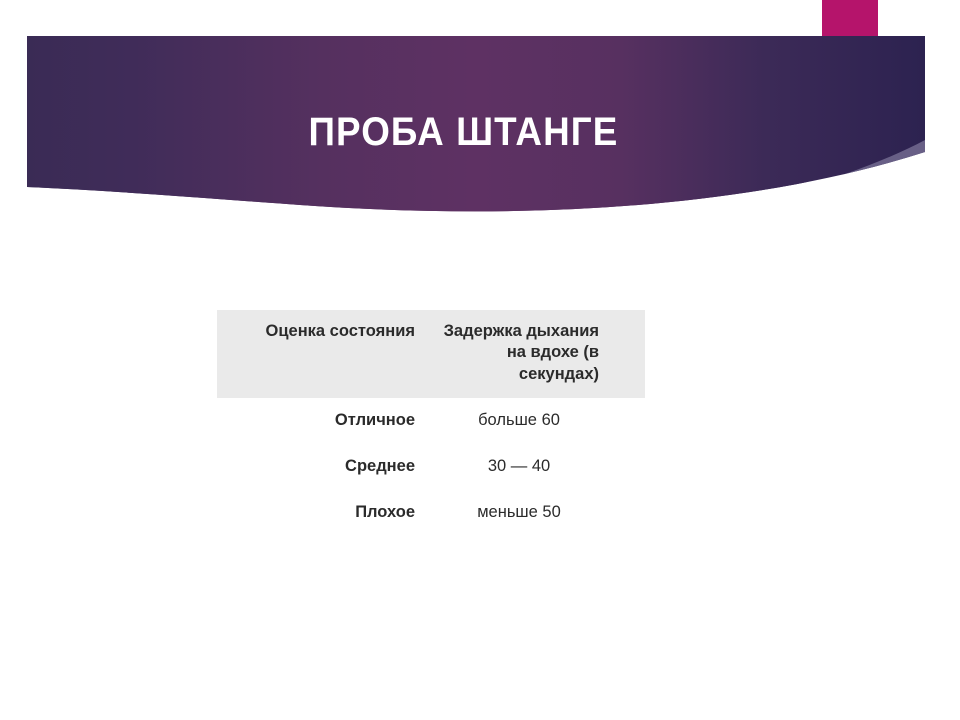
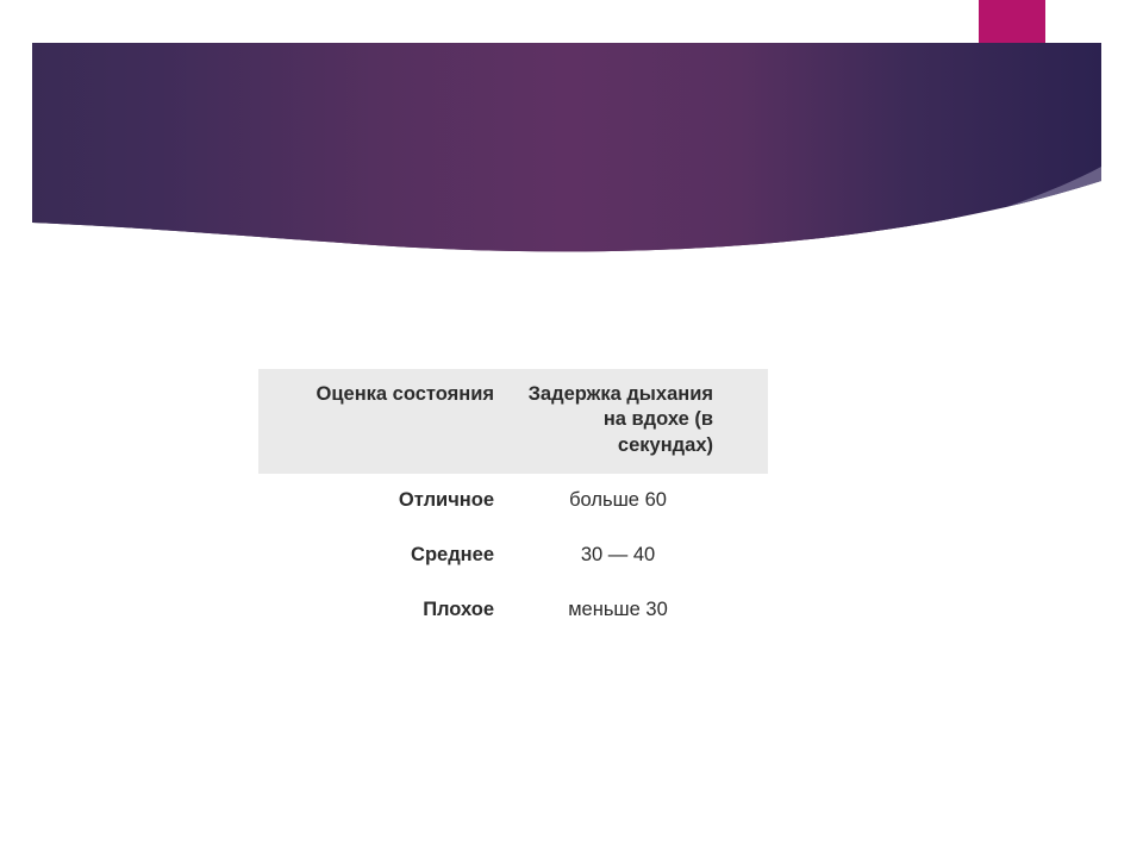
- ПРОБА ШТАНГЕ
  Оценка состояния	Задержка дыхания на вдохе (в секундах)
  Отличное	больше 60
  Среднее	30 — 40
- Плохое	меньше 50
+ Плохое	меньше 30
